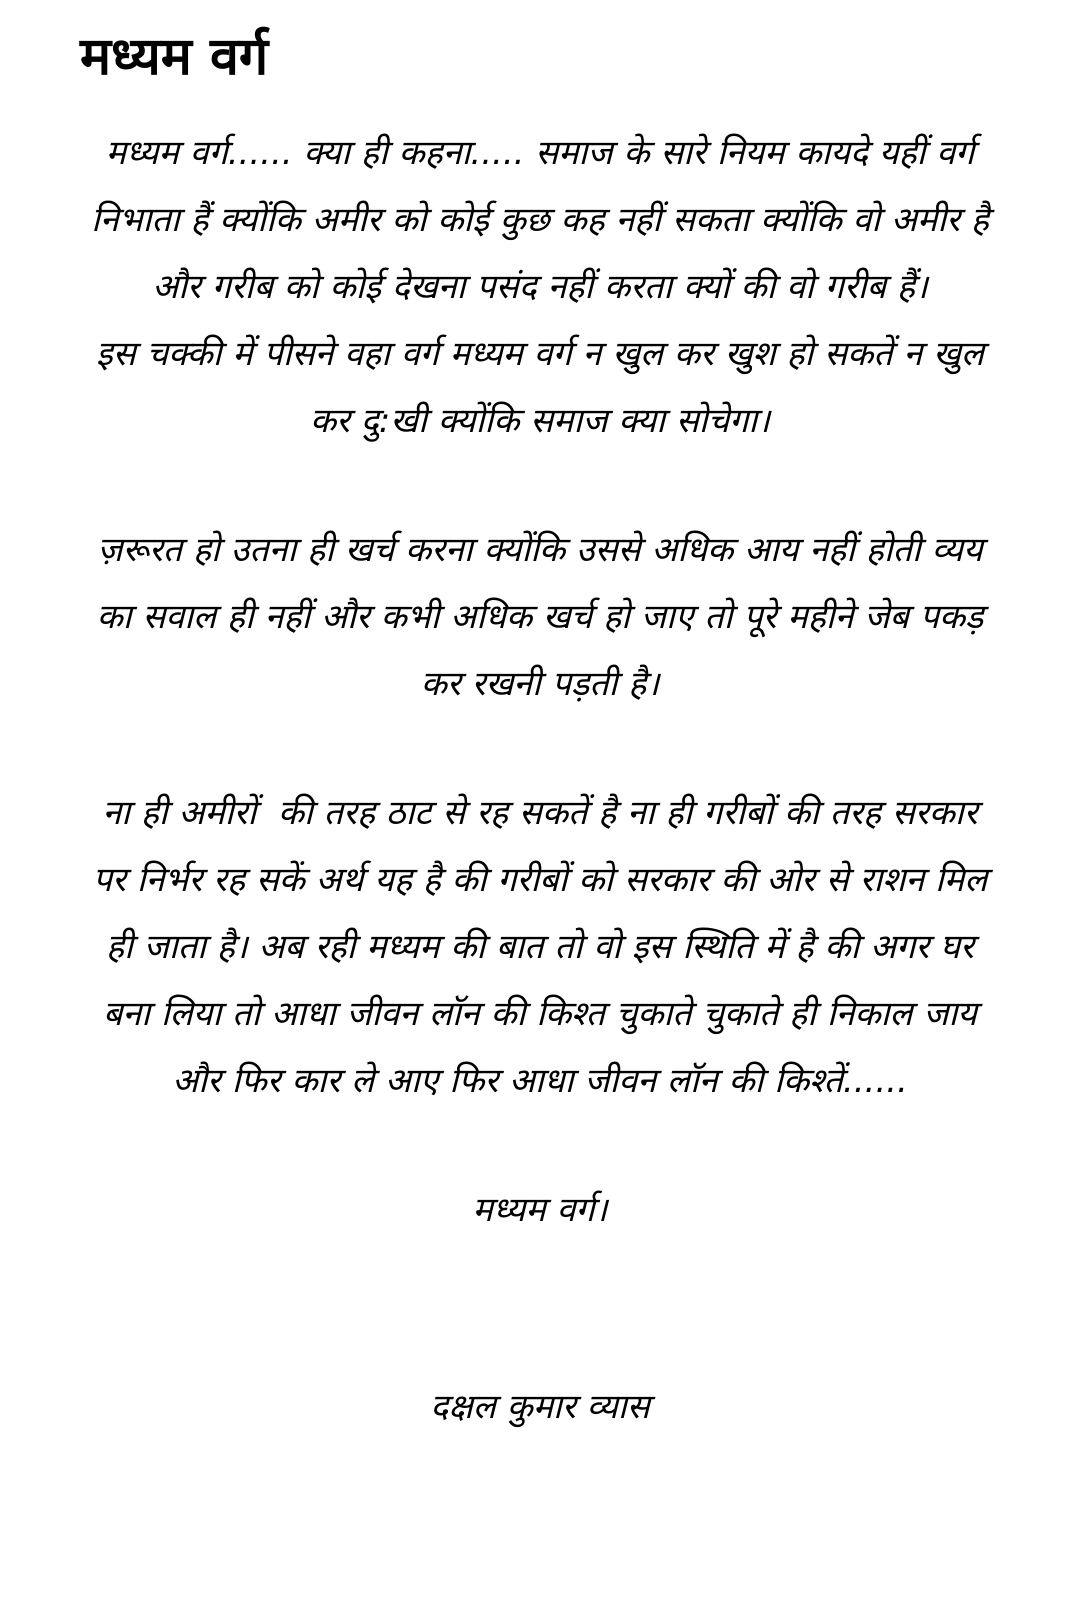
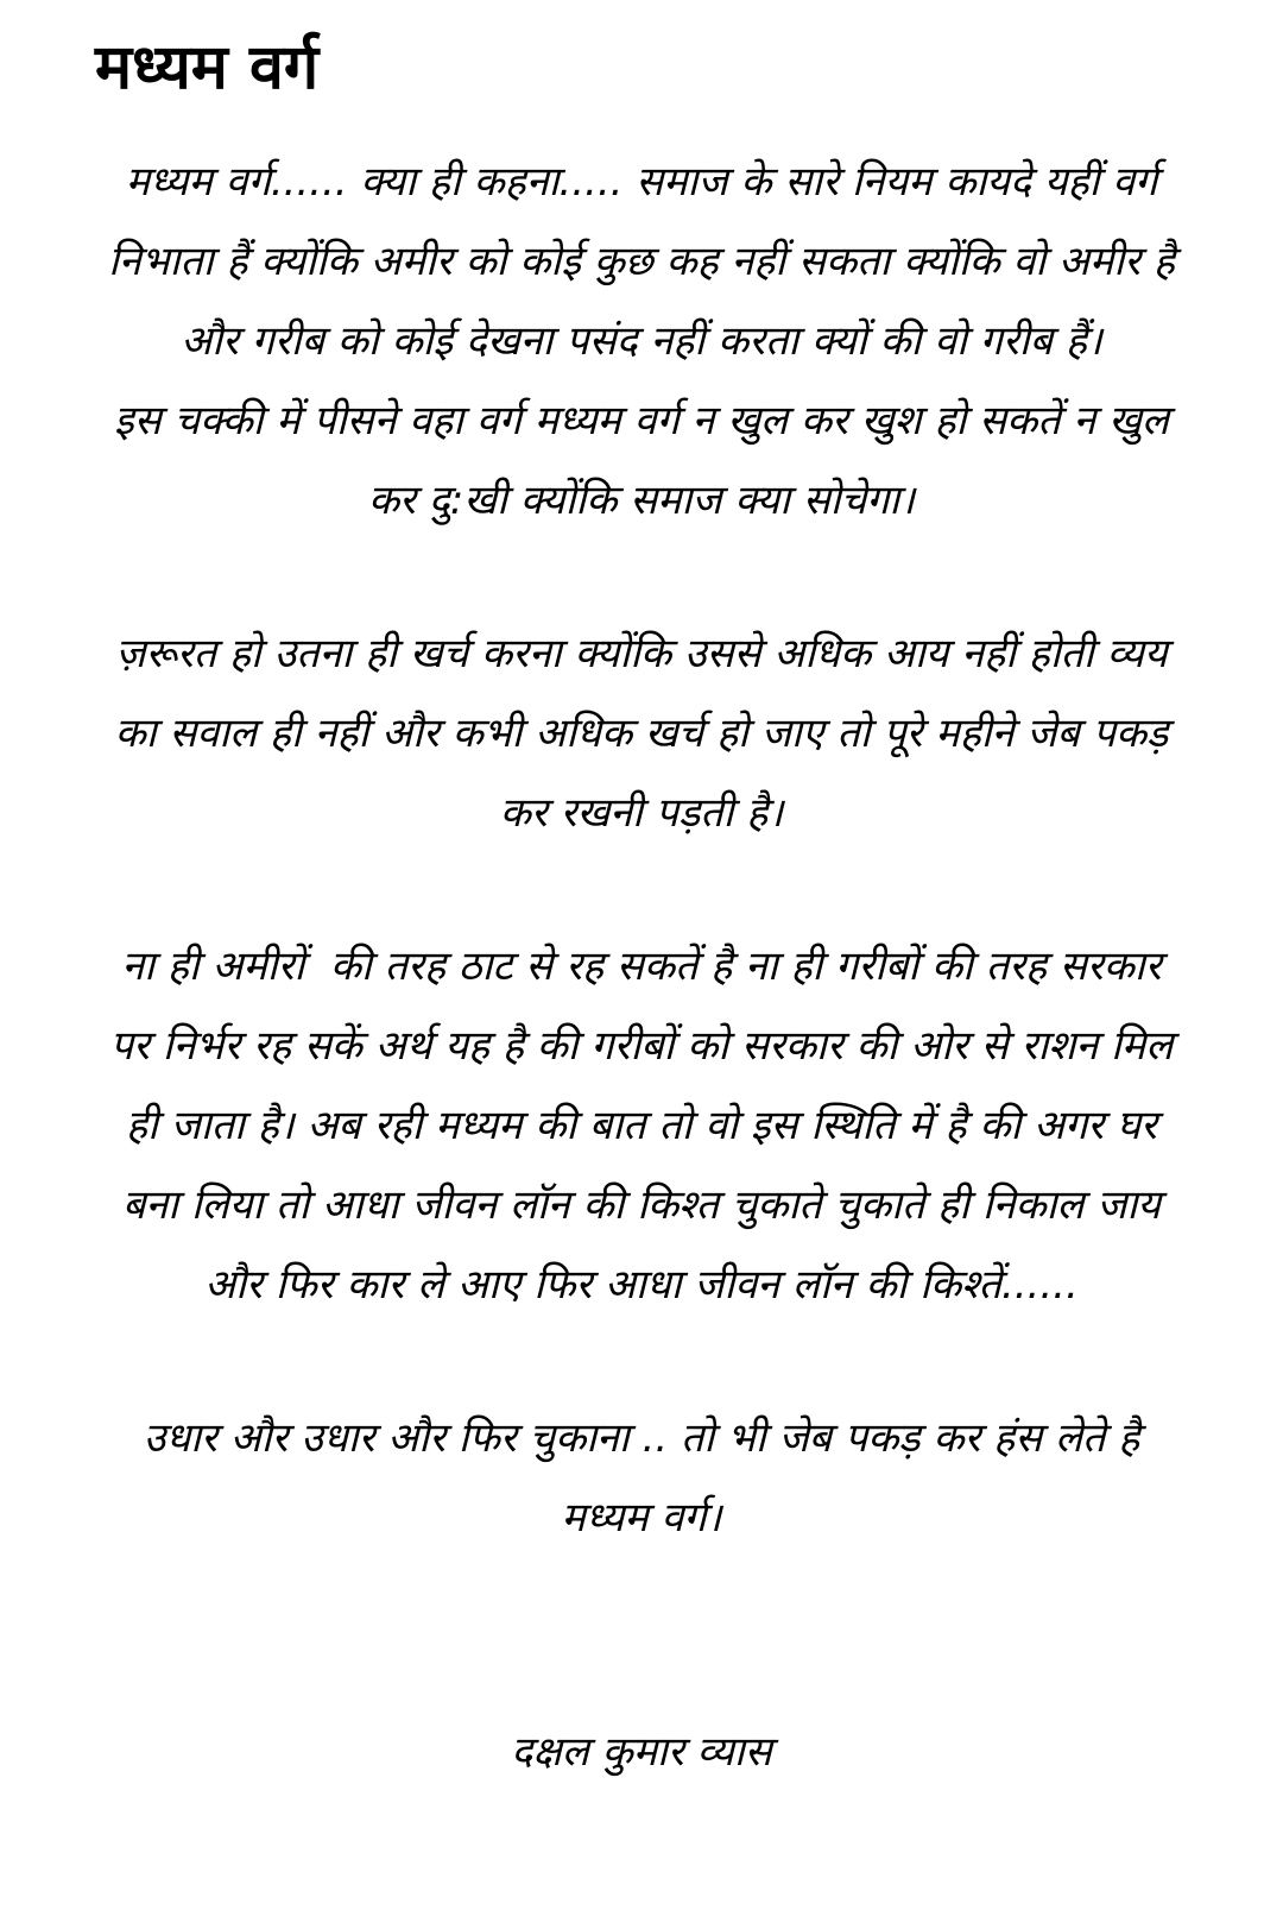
  मध्यम वर्ग
  मध्यम वर्ग...... क्या ही कहना..... समाज के सारे नियम कायदे यहीं वर्ग
  निभाता हैं क्योंकि अमीर को कोई कुछ कह नहीं सकता क्योंकि वो अमीर है
  और गरीब को कोई देखना पसंद नहीं करता क्यों की वो गरीब हैं।
  इस चक्की में पीसने वहा वर्ग मध्यम वर्ग न खुल कर खुश हो सकतें न खुल
  कर दु:खी क्योंकि समाज क्या सोचेगा।
  ज़रूरत हो उतना ही खर्च करना क्योंकि उससे अधिक आय नहीं होती व्यय
  का सवाल ही नहीं और कभी अधिक खर्च हो जाए तो पूरे महीने जेब पकड़
  कर रखनी पड़ती है।
  ना ही अमीरों की तरह ठाट से रह सकतें है ना ही गरीबों की तरह सरकार
  पर निर्भर रह सकें अर्थ यह है की गरीबों को सरकार की ओर से राशन मिल
  ही जाता है। अब रही मध्यम की बात तो वो इस स्थिति में है की अगर घर
  बना लिया तो आधा जीवन लॉन की किश्त चुकाते चुकाते ही निकाल जाय
  और फिर कार ले आए फिर आधा जीवन लॉन की किश्तें......
+ उधार और उधार और फिर चुकाना .. तो भी जेब पकड़ कर हंस लेते है
  मध्यम वर्ग।
  दक्षल कुमार व्यास
